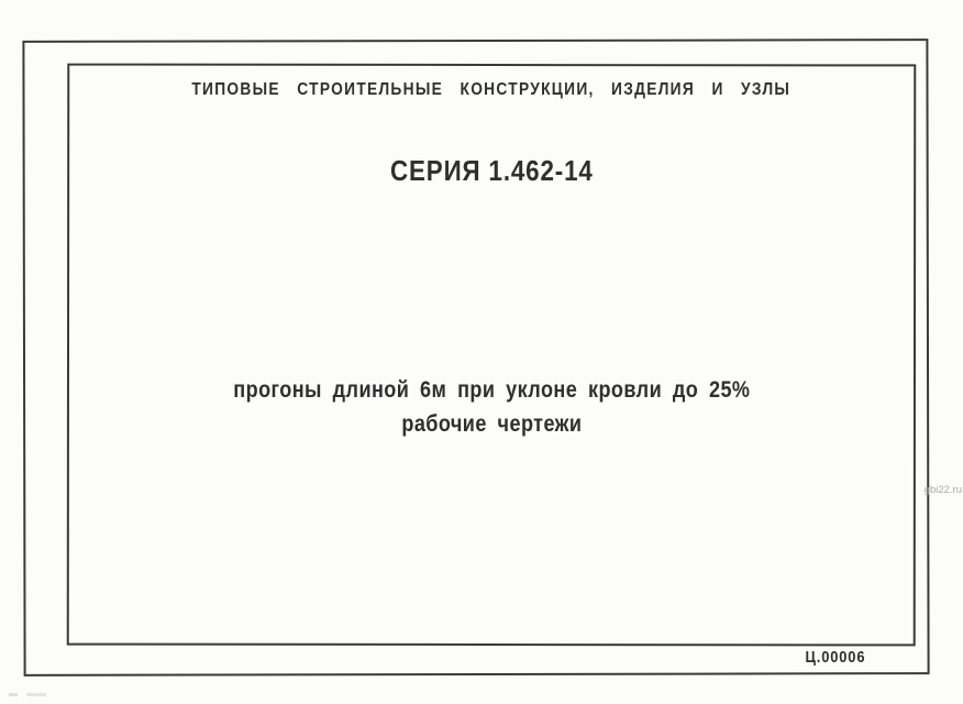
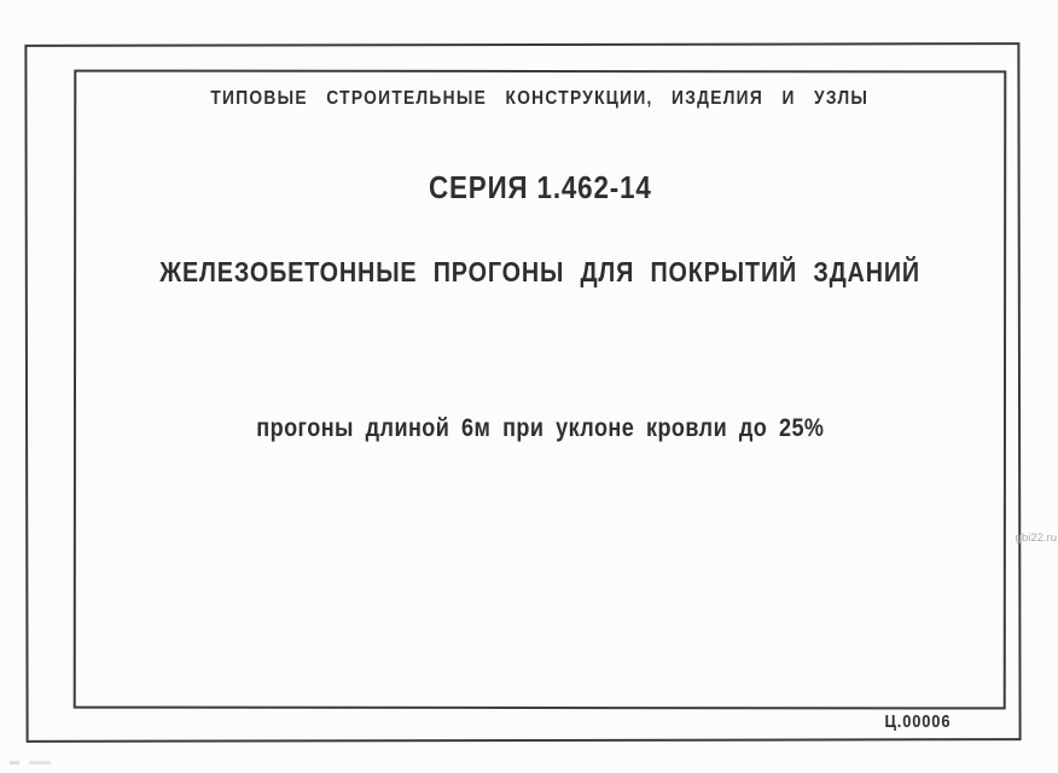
  ТИПОВЫЕ СТРОИТЕЛЬНЫЕ КОНСТРУКЦИИ, ИЗДЕЛИЯ И УЗЛЫ
  СЕРИЯ 1.462-14
+ ЖЕЛЕЗОБЕТОННЫЕ ПРОГОНЫ ДЛЯ ПОКРЫТИЙ ЗДАНИЙ
  прогоны длиной 6м при уклоне кровли до 25%
- рабочие чертежи
  Ц.00006
  gbi22.ru
